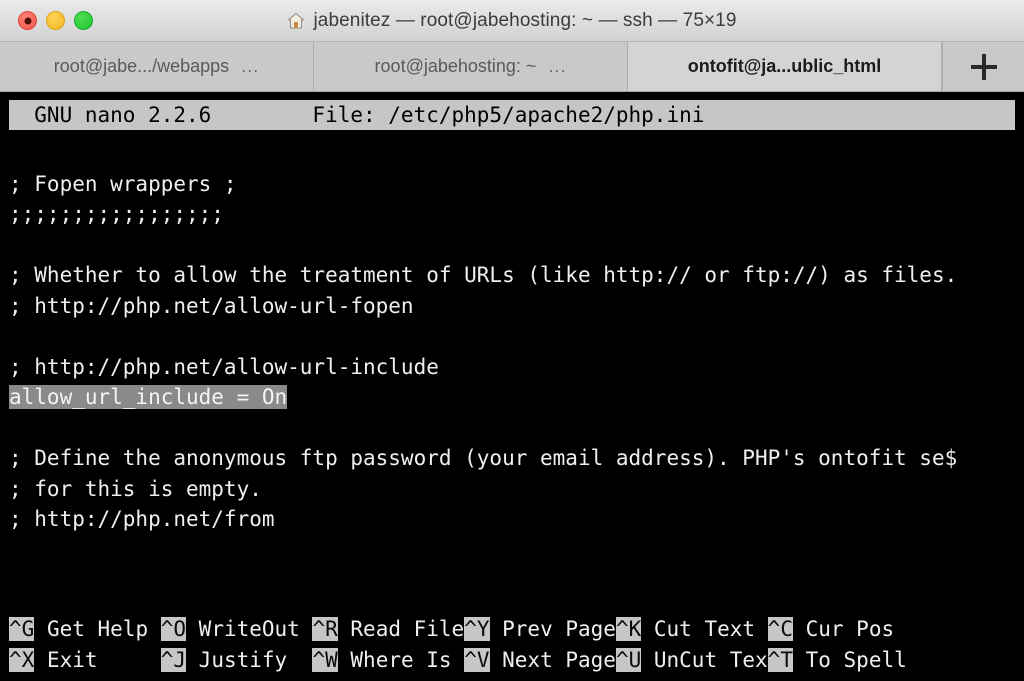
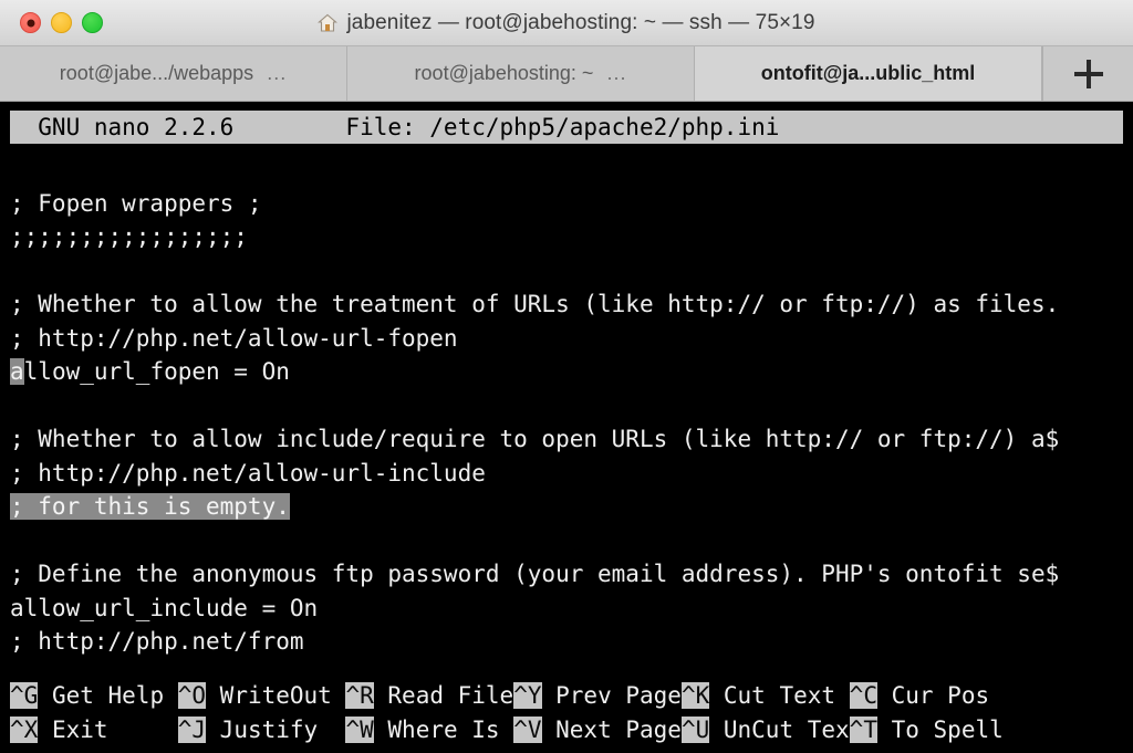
  jabenitez — root@jabehosting: ~ — ssh — 75×19
  root@jabe.../webapps
  ...
  root@jabehosting: ~
  ...
  ontofit@ja...ublic_html
  GNU nano 2.2.6 File: /etc/php5/apache2/php.ini
  ; Fopen wrappers ;
  ;;;;;;;;;;;;;;;;;
  ; Whether to allow the treatment of URLs (like http:// or ftp://) as files.
  ; http://php.net/allow-url-fopen
+ allow_url_fopen = On
+ ; Whether to allow include/require to open URLs (like http:// or ftp://) a$
  ; http://php.net/allow-url-include
- allow_url_include = On
+ ; for this is empty.
  ; Define the anonymous ftp password (your email address). PHP's ontofit se$
- ; for this is empty.
+ allow_url_include = On
  ; http://php.net/from
  ^G Get Help ^O WriteOut ^R Read File^Y Prev Page^K Cut Text ^C Cur Pos
  ^X Exit ^J Justify ^W Where Is ^V Next Page^U UnCut Tex^T To Spell
